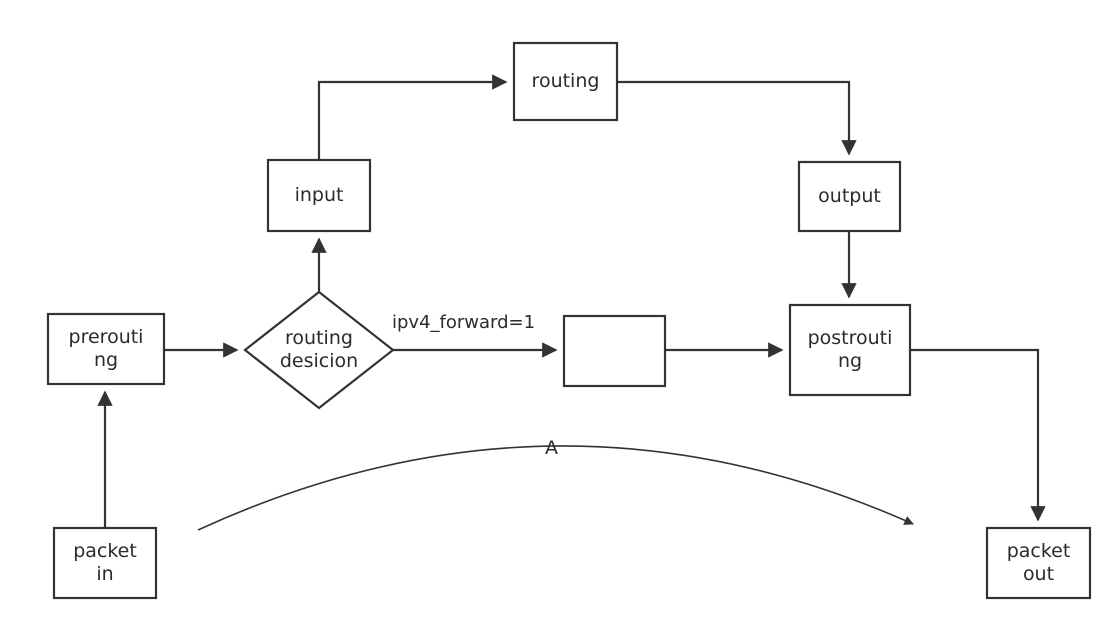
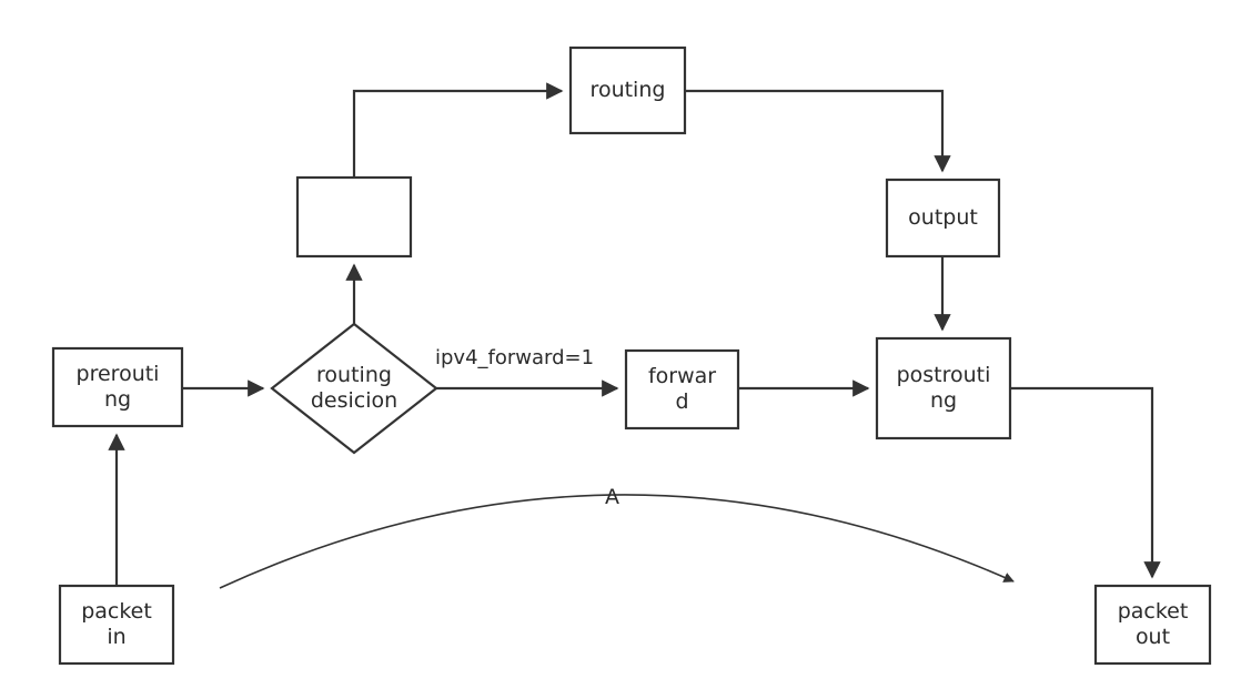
  prerouti
  ng
  routing
  desicion
- input
  routing
  output
+ forwar
+ d
  postrouti
  ng
  packet
  in
  packet
  out
  ipv4_forward=1
  A
